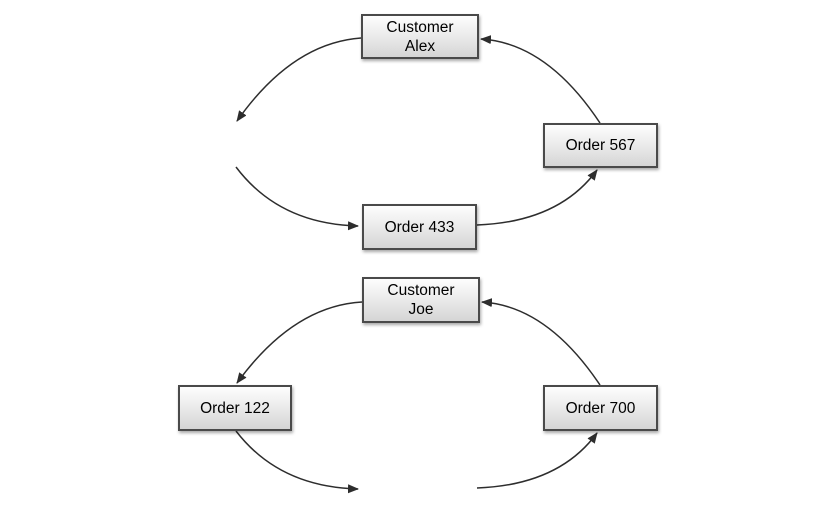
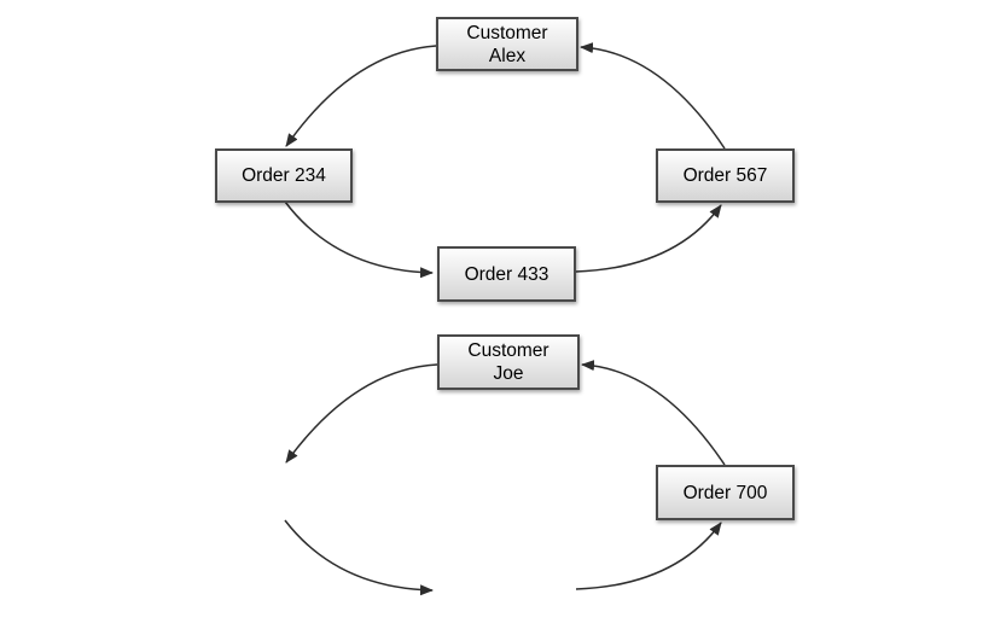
  Customer
  Alex
+ Order 234
  Order 433
  Order 567
  Customer
  Joe
- Order 122
  Order 700
